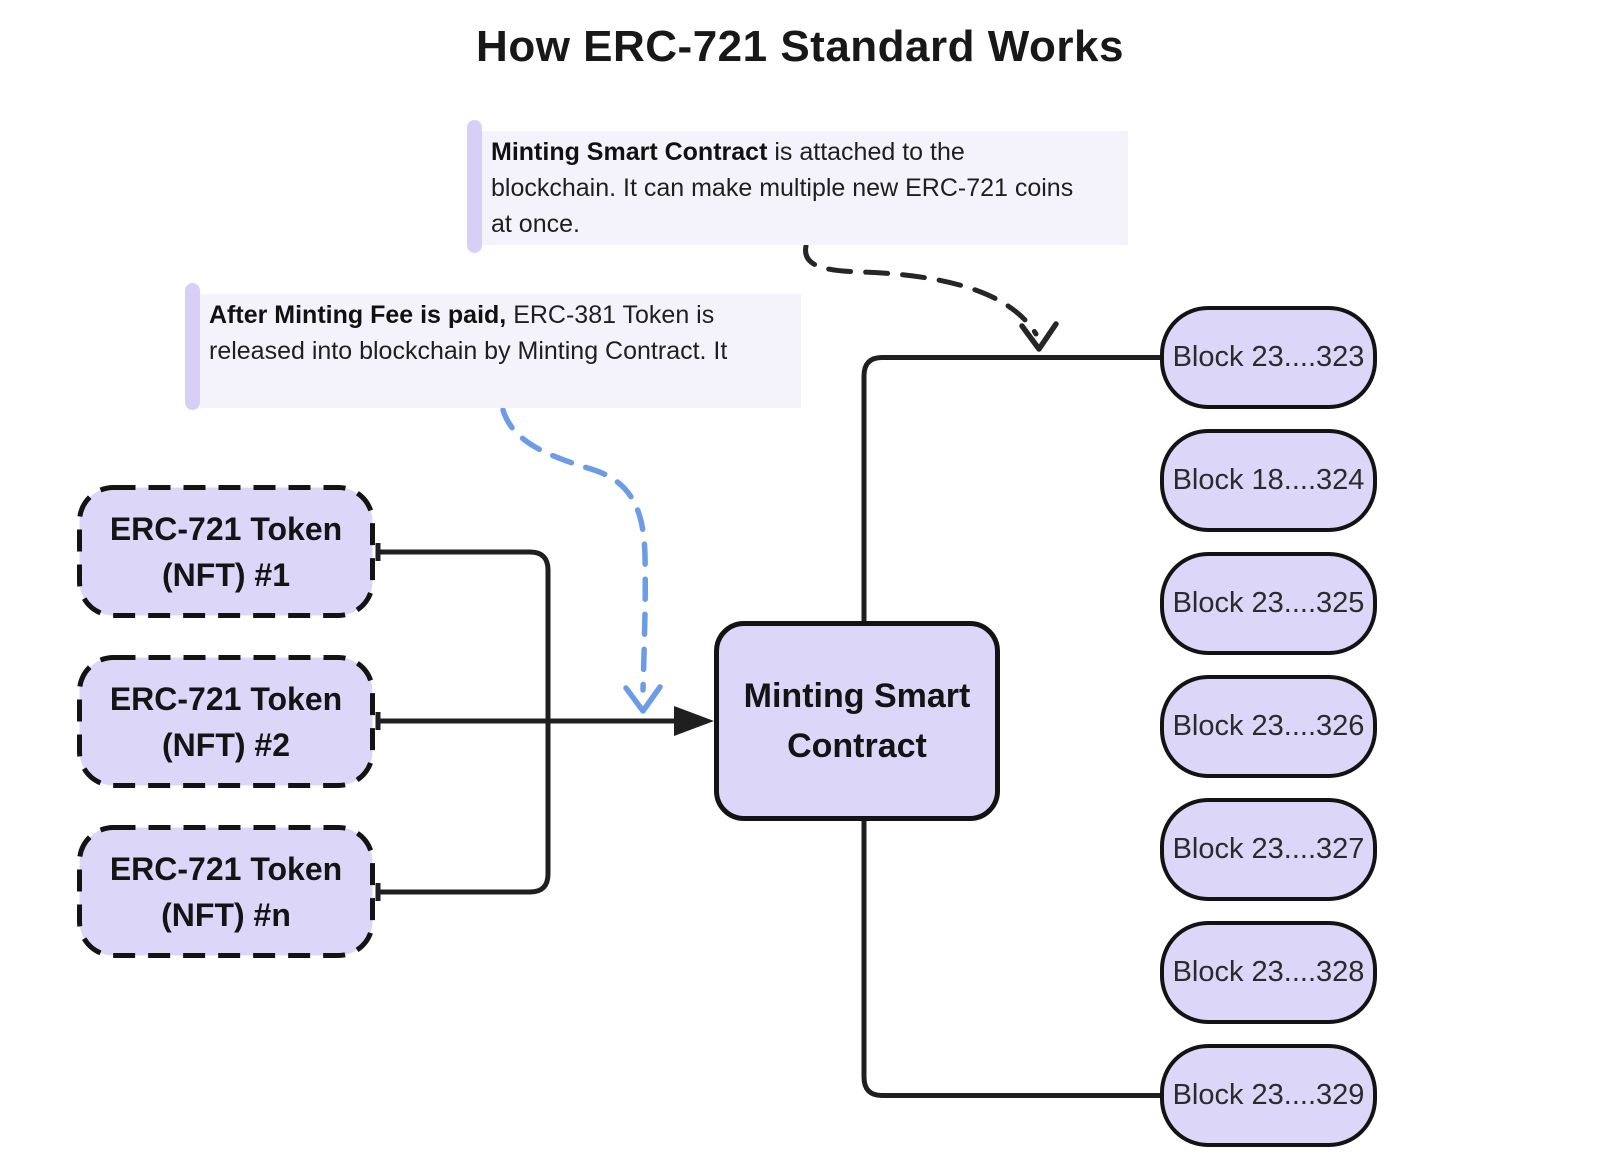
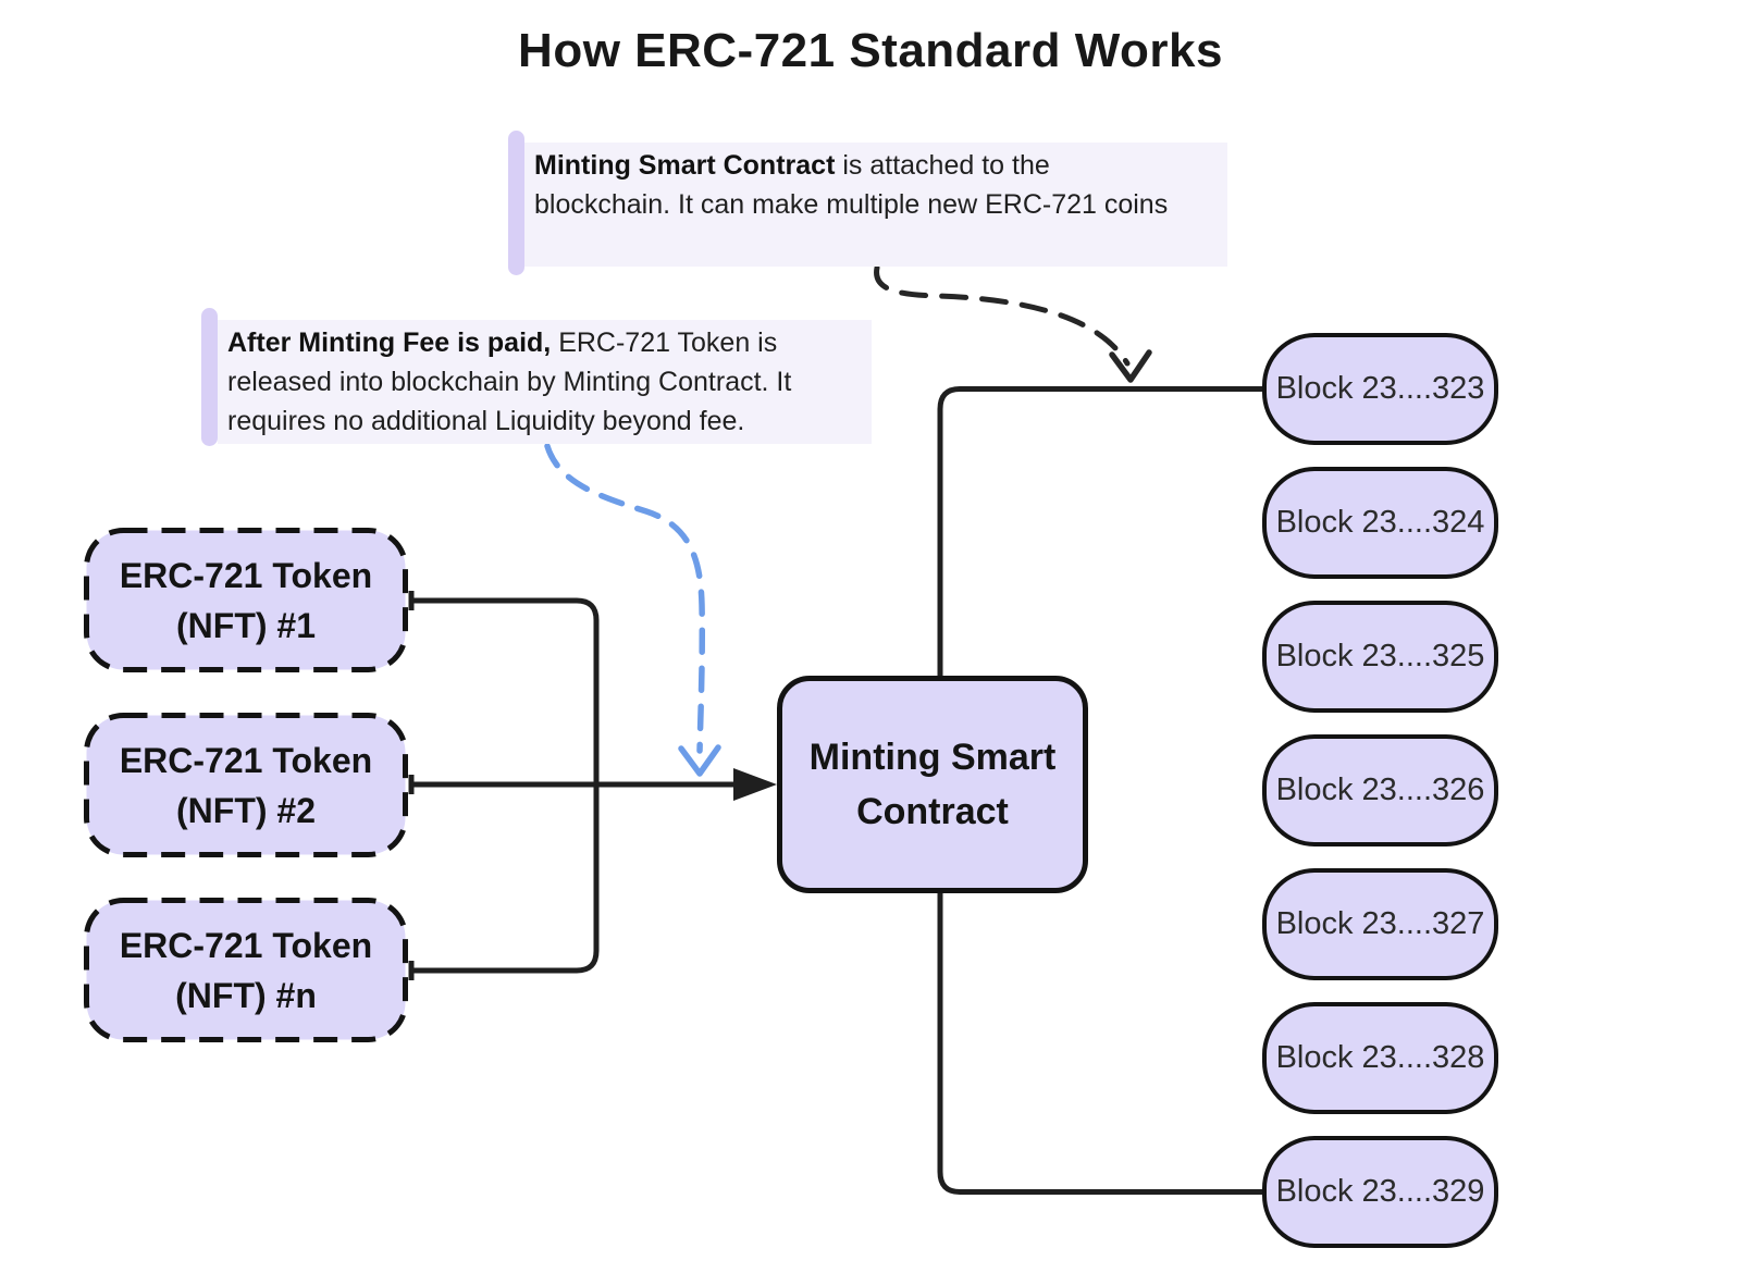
  How ERC-721 Standard Works
  Minting Smart Contract is attached to the
  blockchain. It can make multiple new ERC-721 coins
- at once.
- After Minting Fee is paid, ERC-381 Token is
+ After Minting Fee is paid, ERC-721 Token is
  released into blockchain by Minting Contract. It
+ requires no additional Liquidity beyond fee.
  ERC-721 Token
  (NFT) #1
  ERC-721 Token
  (NFT) #2
  ERC-721 Token
  (NFT) #n
  Minting Smart
  Contract
  Block 23....323
- Block 18....324
+ Block 23....324
  Block 23....325
  Block 23....326
  Block 23....327
  Block 23....328
  Block 23....329
